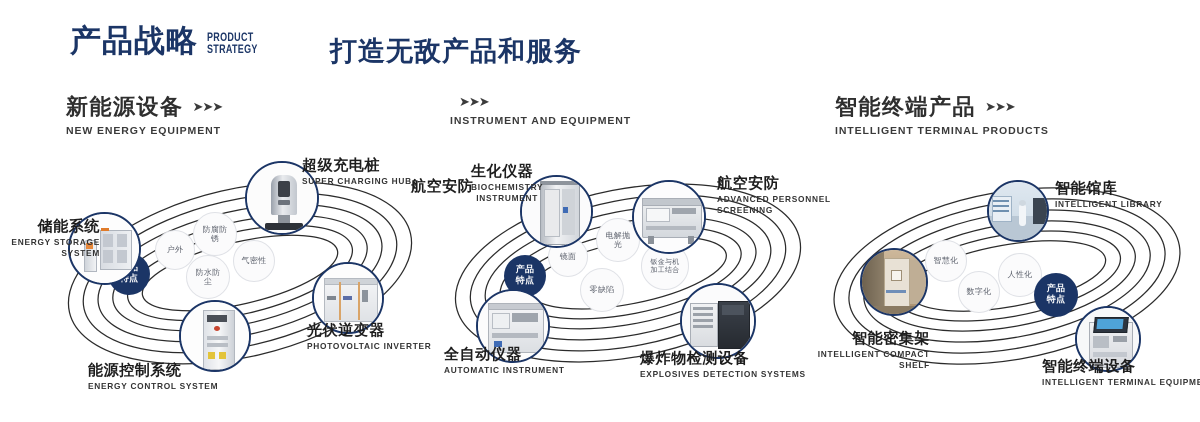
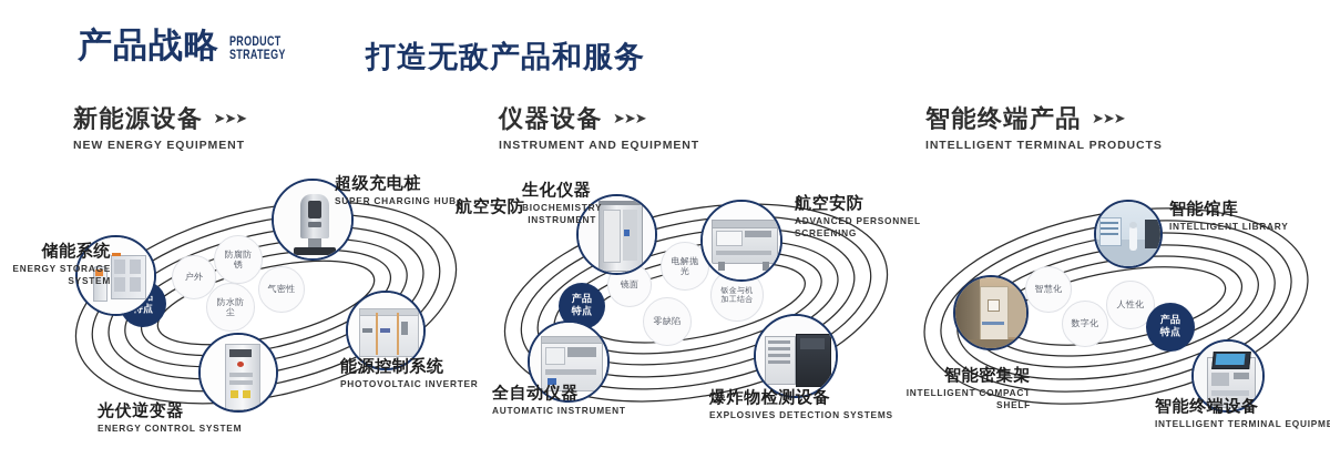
  产品战略
  PRODUCT
  STRATEGY
  打造无敌产品和服务
  新能源设备
  ➤➤➤
  NEW ENERGY EQUIPMENT
+ 仪器设备
  ➤➤➤
  INSTRUMENT AND EQUIPMENT
  智能终端产品
  ➤➤➤
  INTELLIGENT TERMINAL PRODUCTS
  户外
  防腐防锈
  防水防尘
  气密性
  储能系统
  ENERGY STORAGE
  SYSTEM
  超级充电桩
  SUPER CHARGING HUB
- 光伏逆变器
+ 能源控制系统
  PHOTOVOLTAIC INVERTER
- 能源控制系统
+ 光伏逆变器
  ENERGY CONTROL SYSTEM
  镜面
  电解抛光
  钣金与机加工结合
  零缺陷
  产品
  特点
  航空安防
  生化仪器
  BIOCHEMISTRY
  INSTRUMENT
  航空安防
  ADVANCED PERSONNEL
  SCREENING
  爆炸物检测设备
  EXPLOSIVES DETECTION SYSTEMS
  全自动仪器
  AUTOMATIC INSTRUMENT
  智慧化
  人性化
  数字化
  产品
  特点
  智能馆库
  INTELLIGENT LIBRARY
  智能密集架
  INTELLIGENT COMPACT
  SHELF
  智能终端设备
  INTELLIGENT TERMINAL EQUIPM
